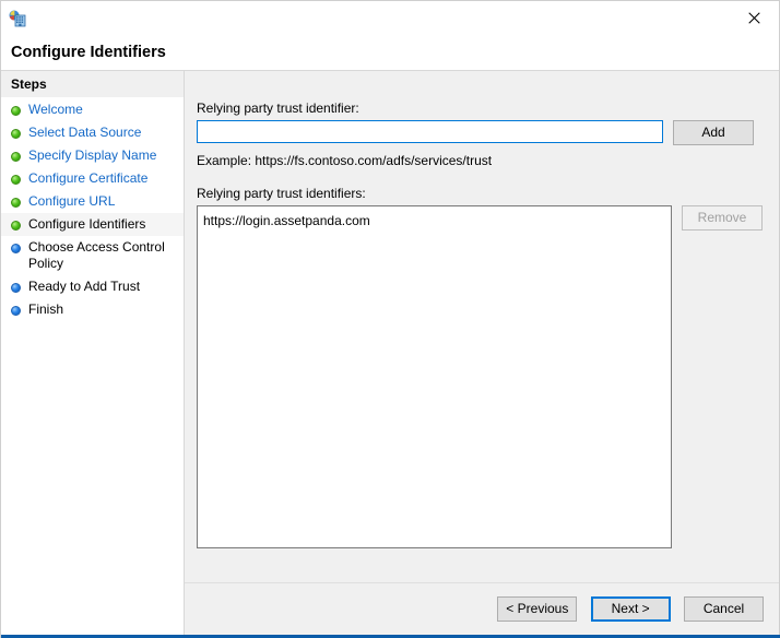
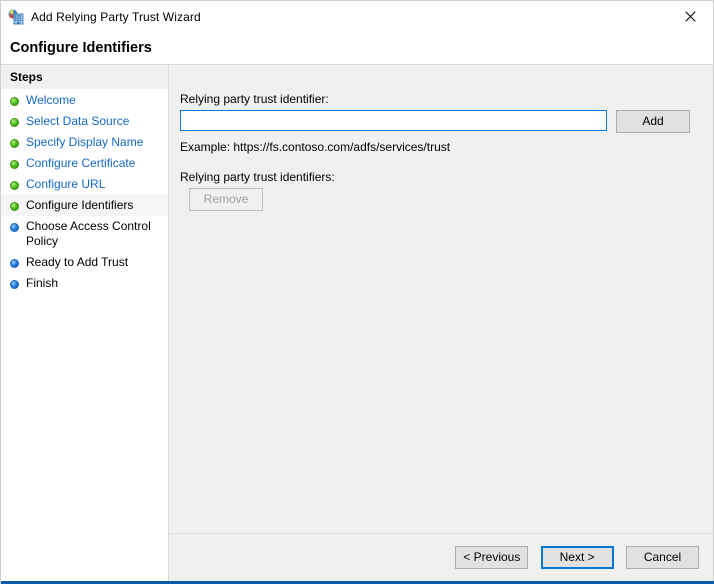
+ Add Relying Party Trust Wizard
  Configure Identifiers
  Steps
  Welcome
  Select Data Source
  Specify Display Name
  Configure Certificate
  Configure URL
  Configure Identifiers
  Choose Access Control Policy
  Ready to Add Trust
  Finish
  Relying party trust identifier:
  Add
  Example: https://fs.contoso.com/adfs/services/trust
  Relying party trust identifiers:
- https://login.assetpanda.com
  Remove
  < Previous Next > Cancel
